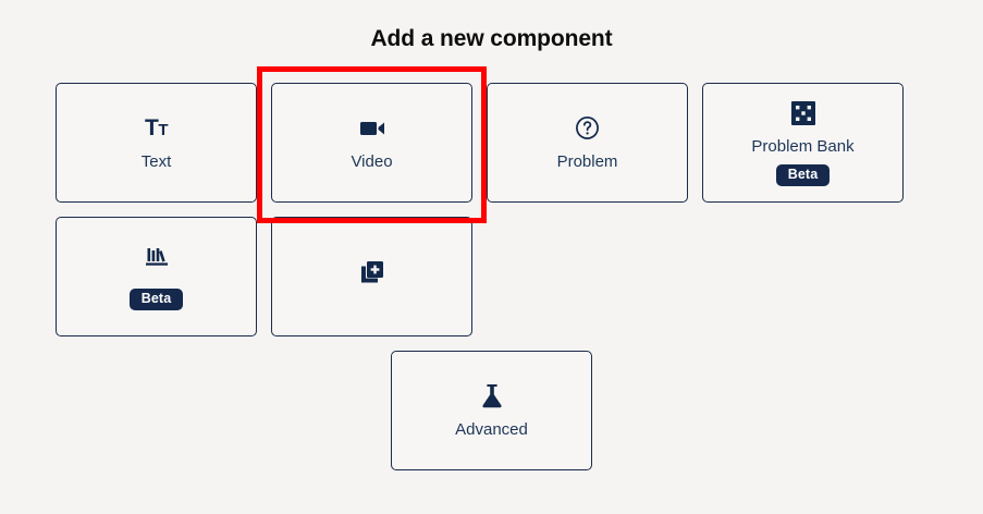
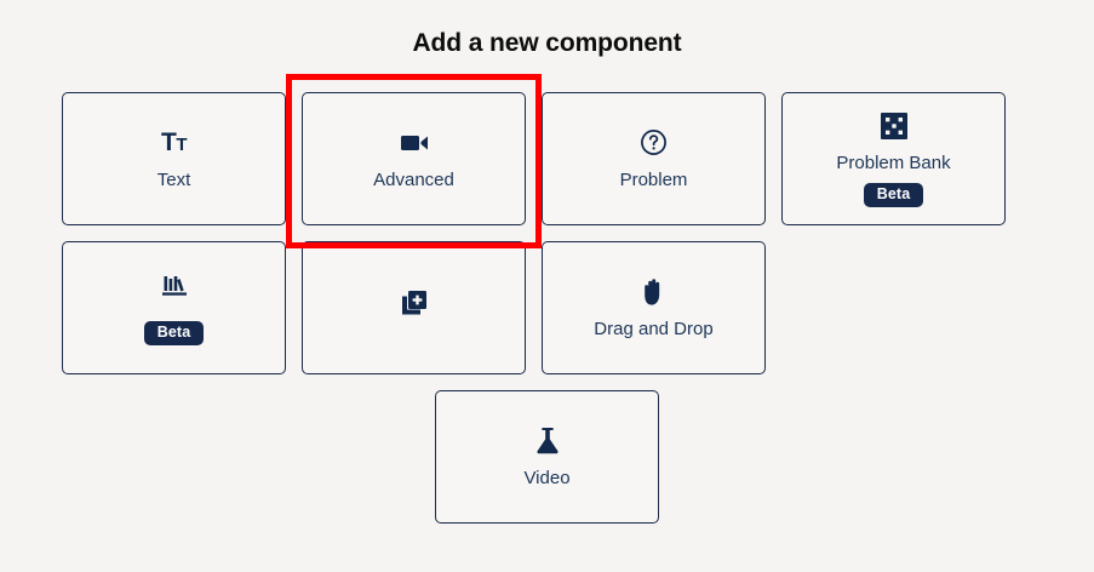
  Add a new component
  TT
  Text
- Video
+ Advanced
  Problem
  Problem Bank
  Beta
  Beta
+ Drag and Drop
- Advanced
+ Video
